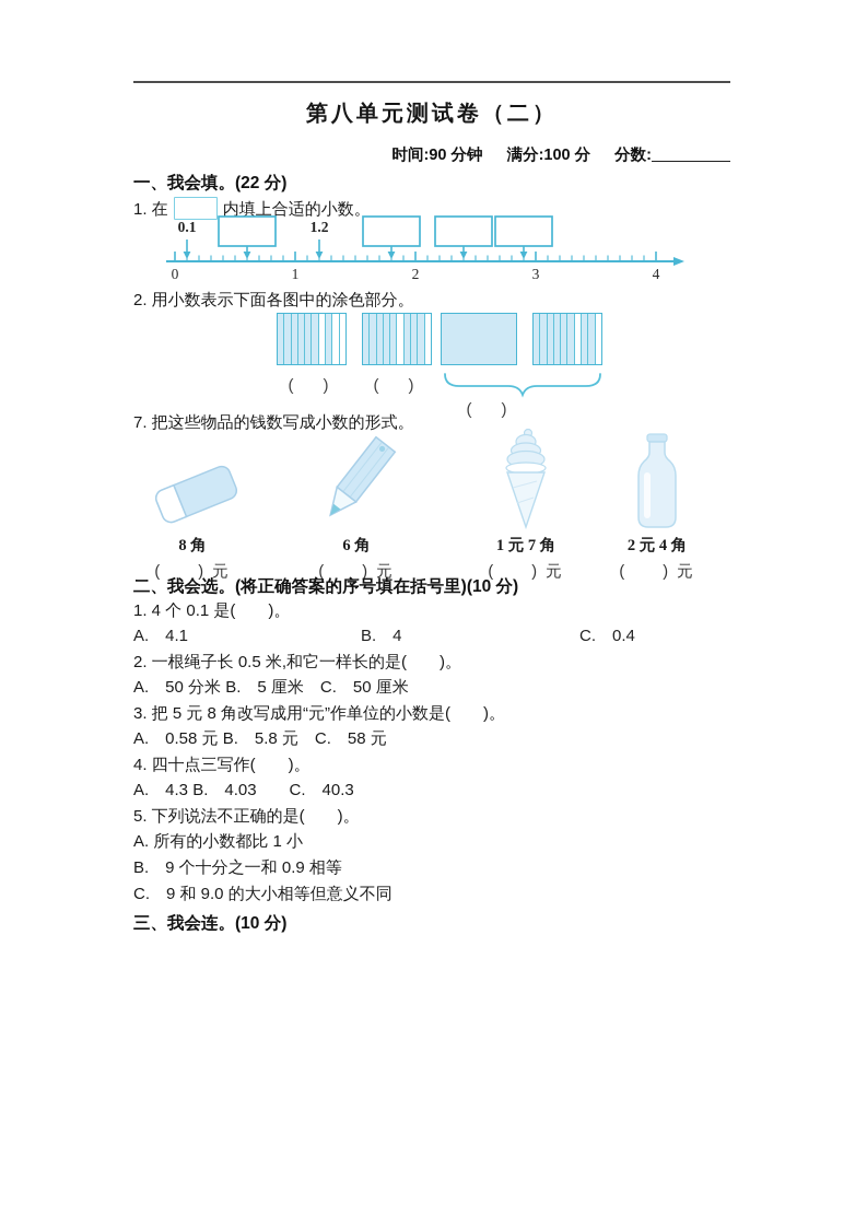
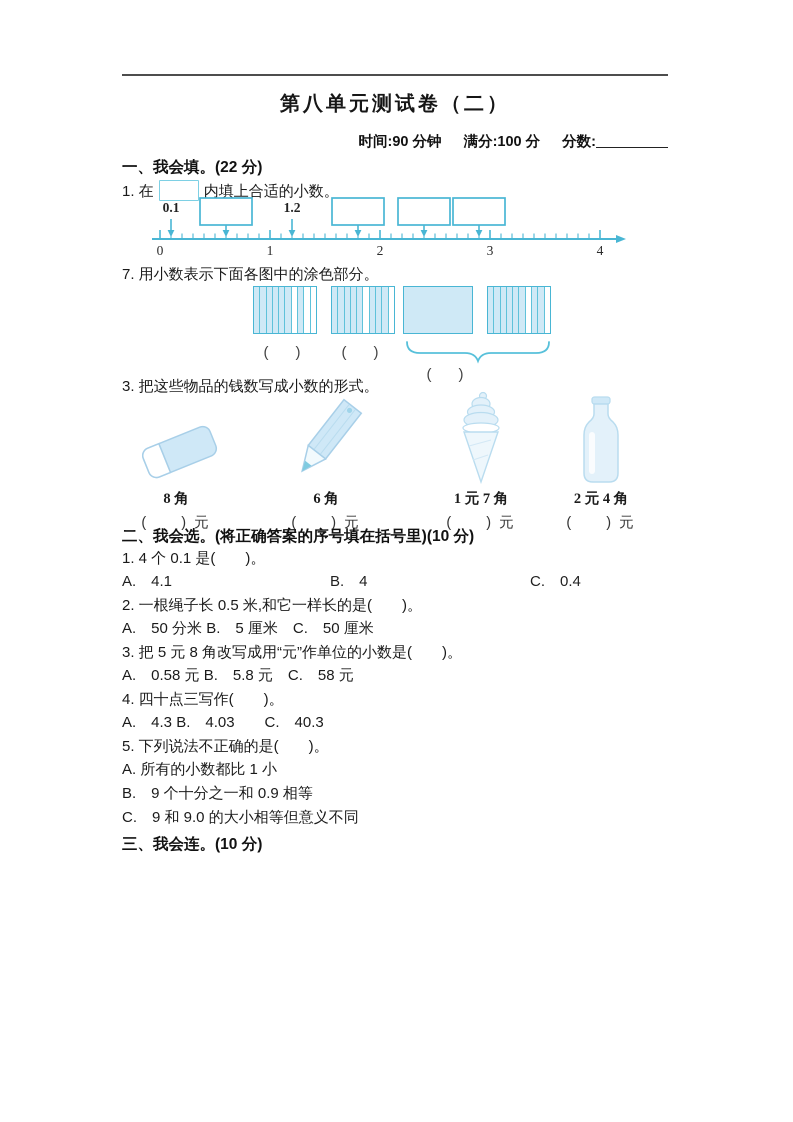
  第八单元测试卷（二）
  时间:90 分钟 满分:100 分 分数:
  一、我会填。(22 分)
  1. 在 内填上合适的小数。
  0
  1
  2
  3
  4
  0.1
  1.2
- 2. 用小数表示下面各图中的涂色部分。
+ 7. 用小数表示下面各图中的涂色部分。
  ( )
  ( )
  ( )
- 7. 把这些物品的钱数写成小数的形式。
+ 3. 把这些物品的钱数写成小数的形式。
  8 角
  ( ) 元
  6 角
  ( ) 元
  1 元 7 角
  ( ) 元
  2 元 4 角
  ( ) 元
  二、我会选。(将正确答案的序号填在括号里)(10 分)
  1. 4 个 0.1 是( )。
  A. 4.1
  B. 4
  C. 0.4
  2. 一根绳子长 0.5 米,和它一样长的是( )。
  A. 50 分米 B. 5 厘米 C. 50 厘米
  3. 把 5 元 8 角改写成用“元”作单位的小数是( )。
  A. 0.58 元 B. 5.8 元 C. 58 元
  4. 四十点三写作( )。
  A. 4.3 B. 4.03 C. 40.3
  5. 下列说法不正确的是( )。
  A. 所有的小数都比 1 小
  B. 9 个十分之一和 0.9 相等
  C. 9 和 9.0 的大小相等但意义不同
  三、我会连。(10 分)
